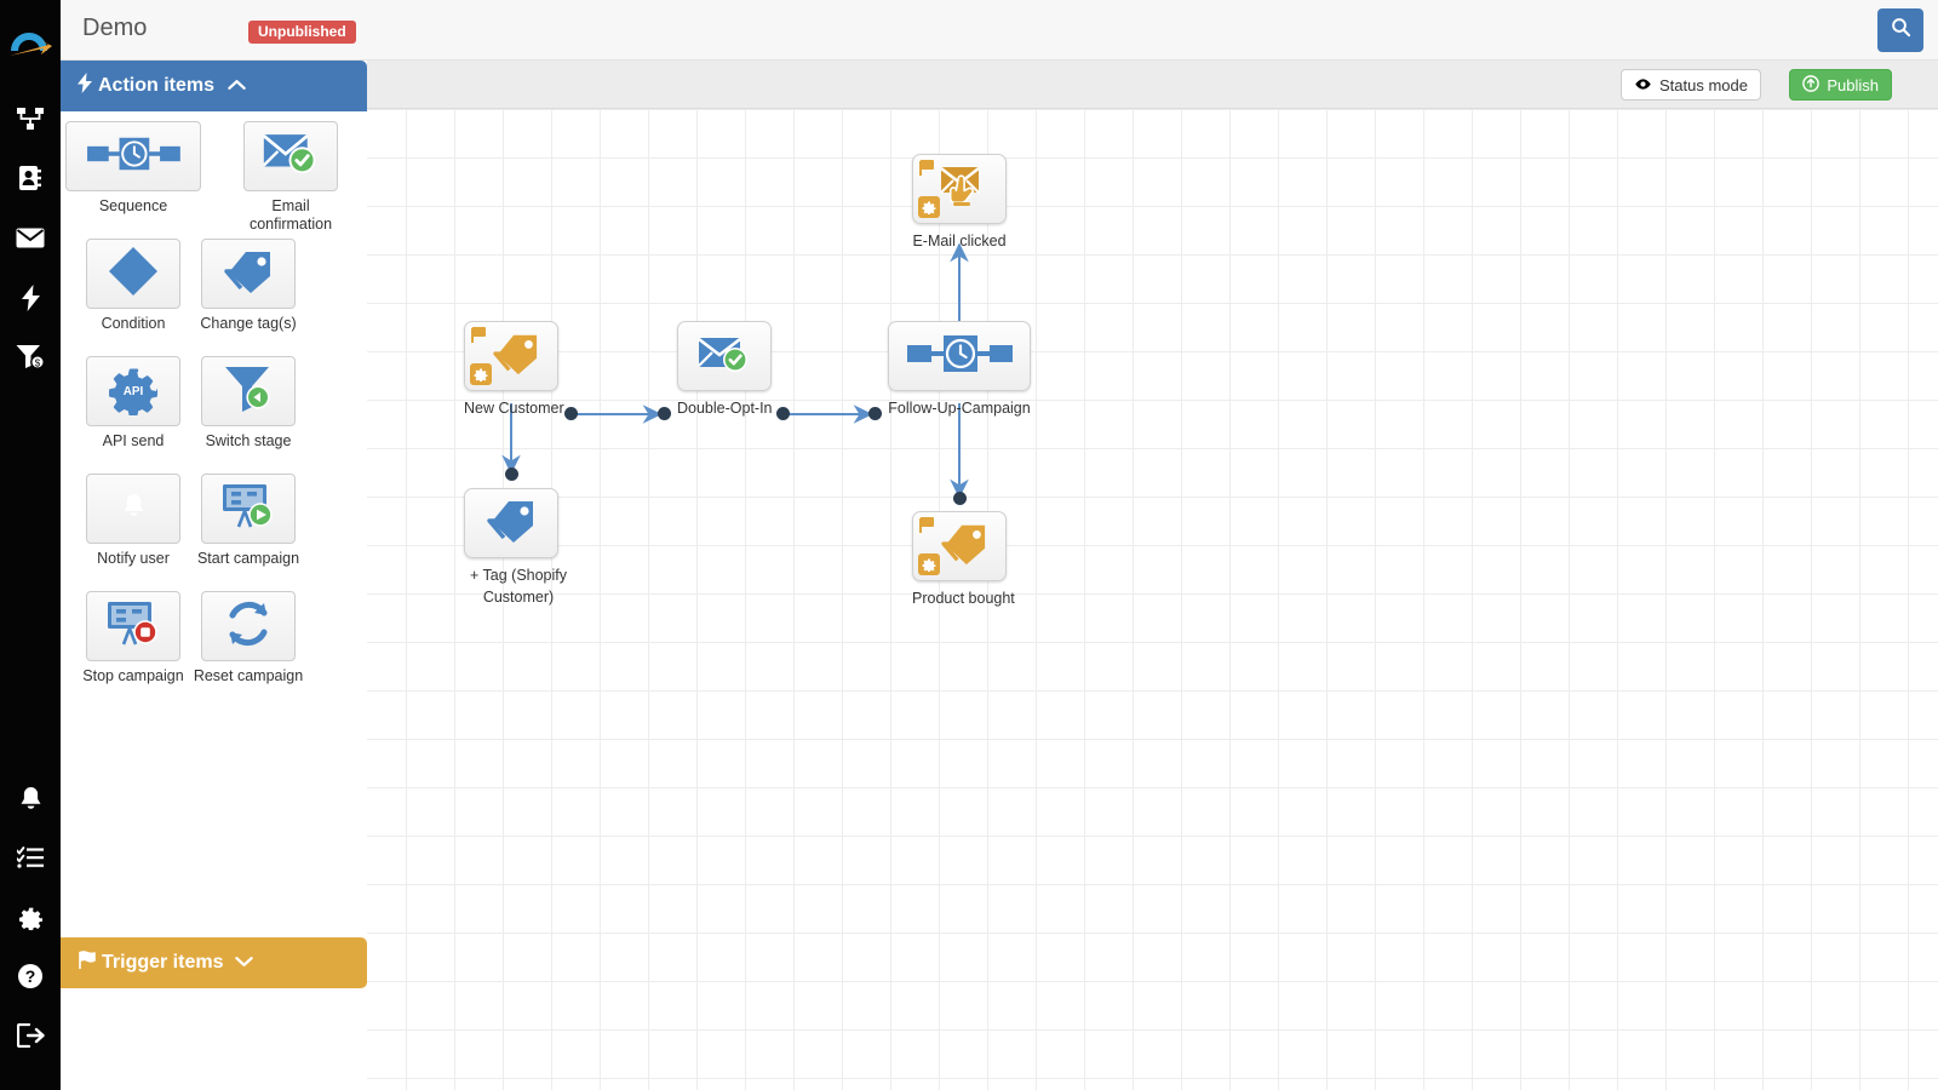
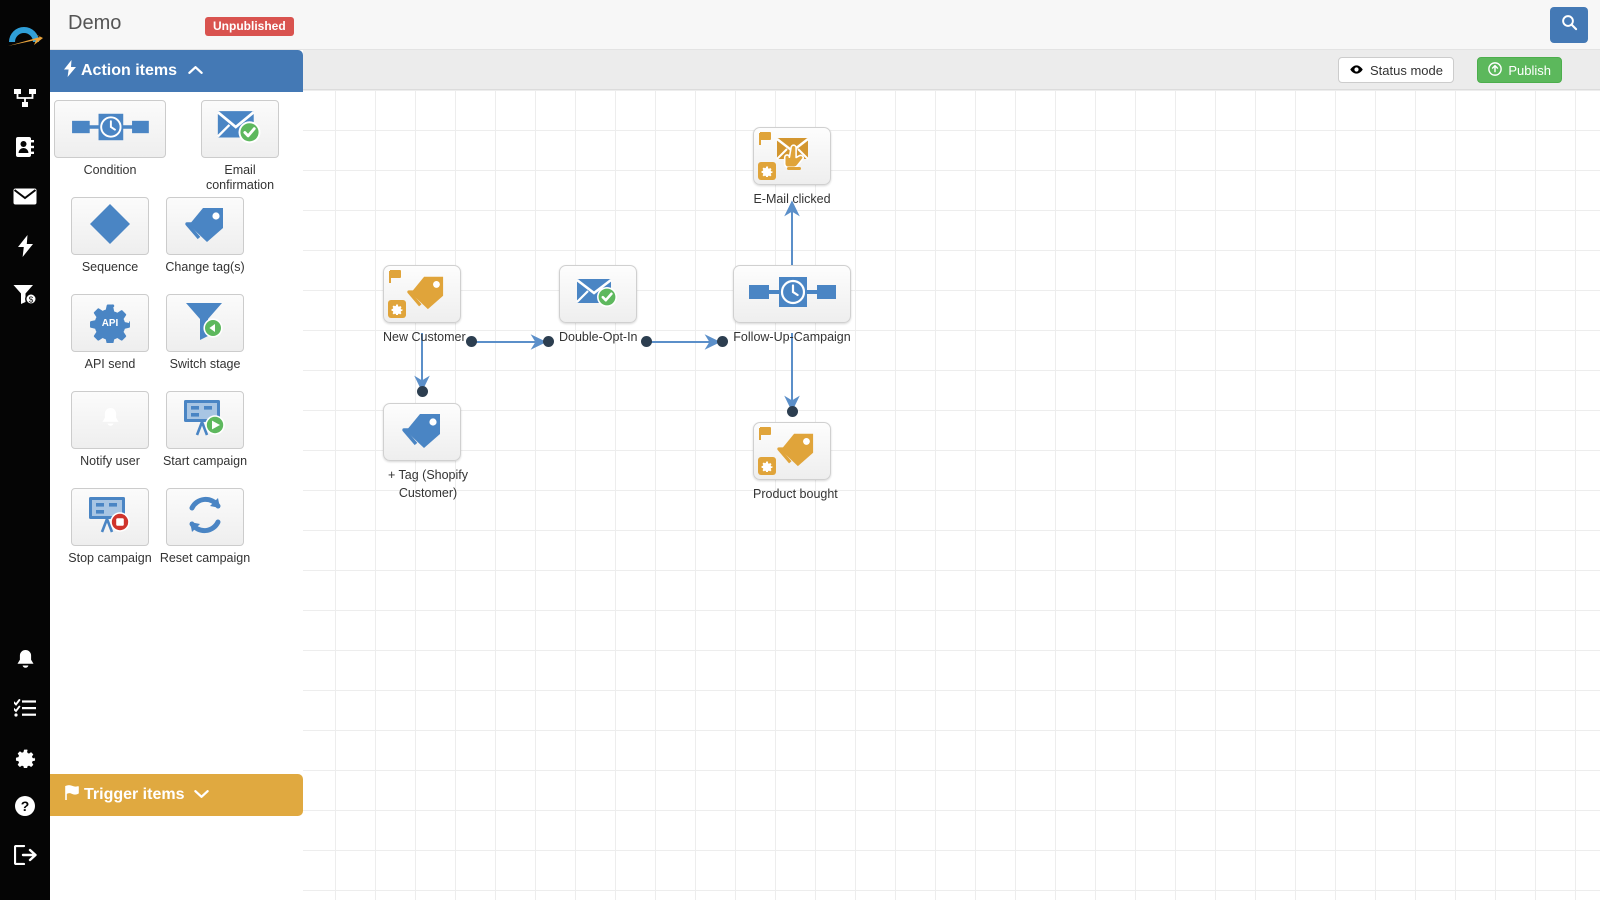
  $
  ?
  Demo
  Unpublished
  E-Mail clicked
  New Customer
  Double-Opt-In
  Follow-Up-Campaign
  + Tag (Shopify Customer)
  Product bought
  Status mode
  Publish
  Action items
- Sequence
+ Condition
  Email confirmation
- Condition
+ Sequence
  Change tag(s)
  API
  API send
  Switch stage
  Notify user
  Start campaign
  Stop campaign
  Reset campaign
  Trigger items
